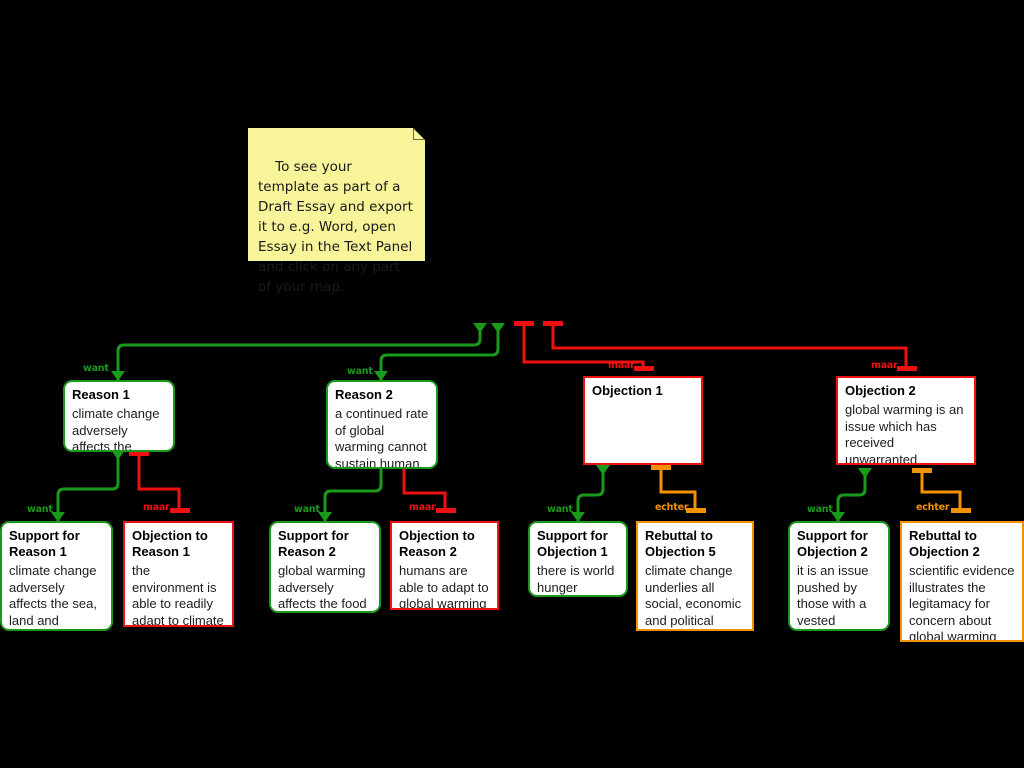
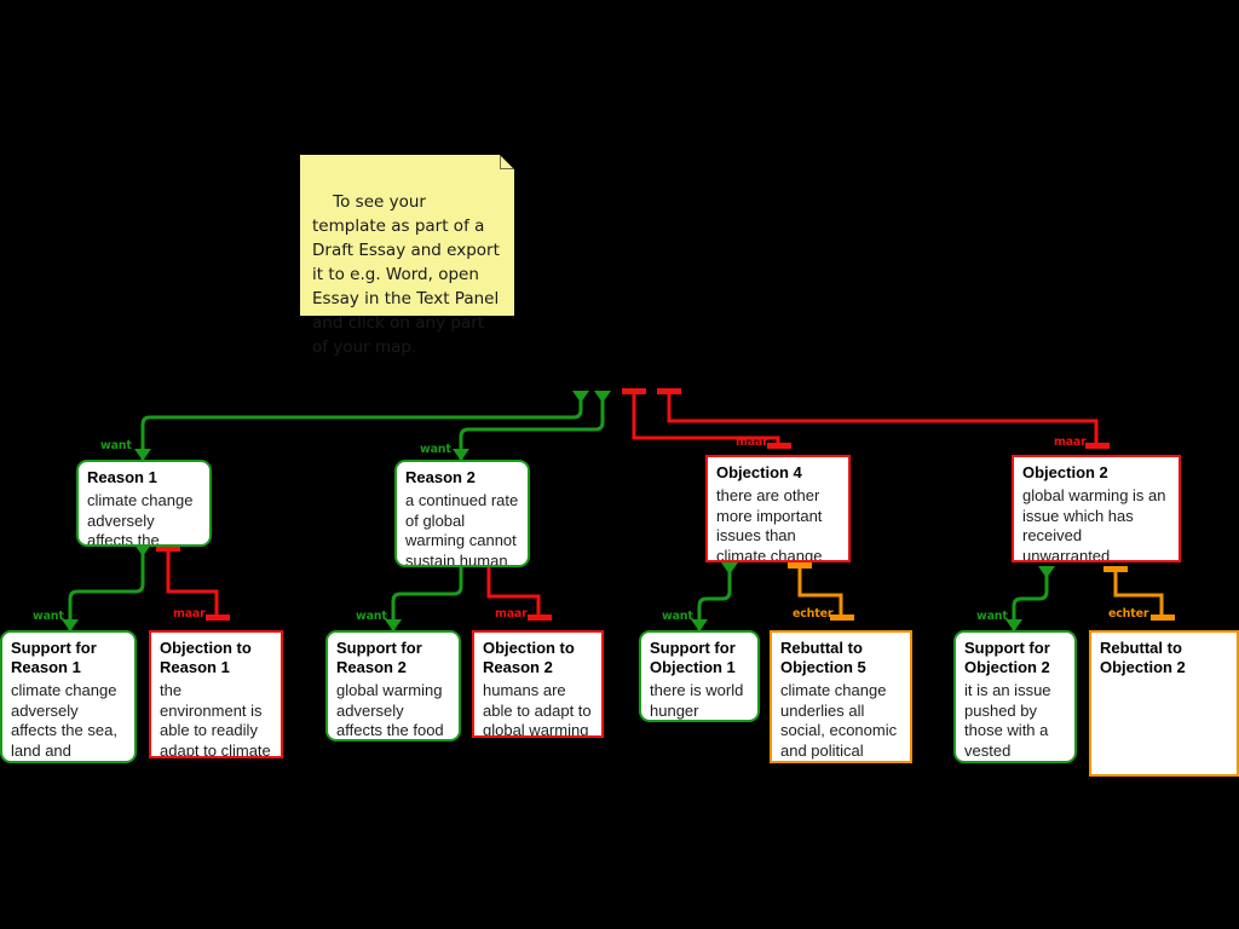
  To see your template as part of a Draft Essay and export it to e.g. Word, open Essay in the Text Panel and click on any part of your map.
  want
  want
  maar
  maar
  want
  maar
  want
  maar
  want
  echter
  want
  echter
  Reason 1
  climate change adversely affects the
  Reason 2
  a continued rate of global warming cannot sustain human
- Objection 1
+ Objection 4
+ there are other more important issues than climate change
  Objection 2
  global warming is an issue which has received unwarranted
  Support for Reason 1
  climate change adversely affects the sea, land and
  Objection to Reason 1
  the environment is able to readily adapt to climate
  Support for Reason 2
  global warming adversely affects the food
  Objection to Reason 2
  humans are able to adapt to global warming
  Support for Objection 1
  there is world hunger
  Rebuttal to Objection 5
  climate change underlies all social, economic and political
  Support for Objection 2
  it is an issue pushed by those with a vested
  Rebuttal to Objection 2
- scientific evidence illustrates the legitamacy for concern about global warming
